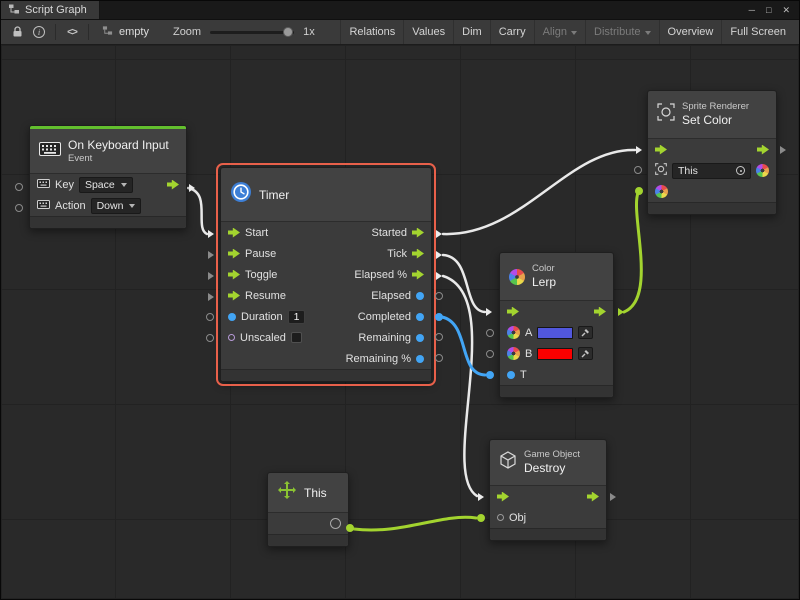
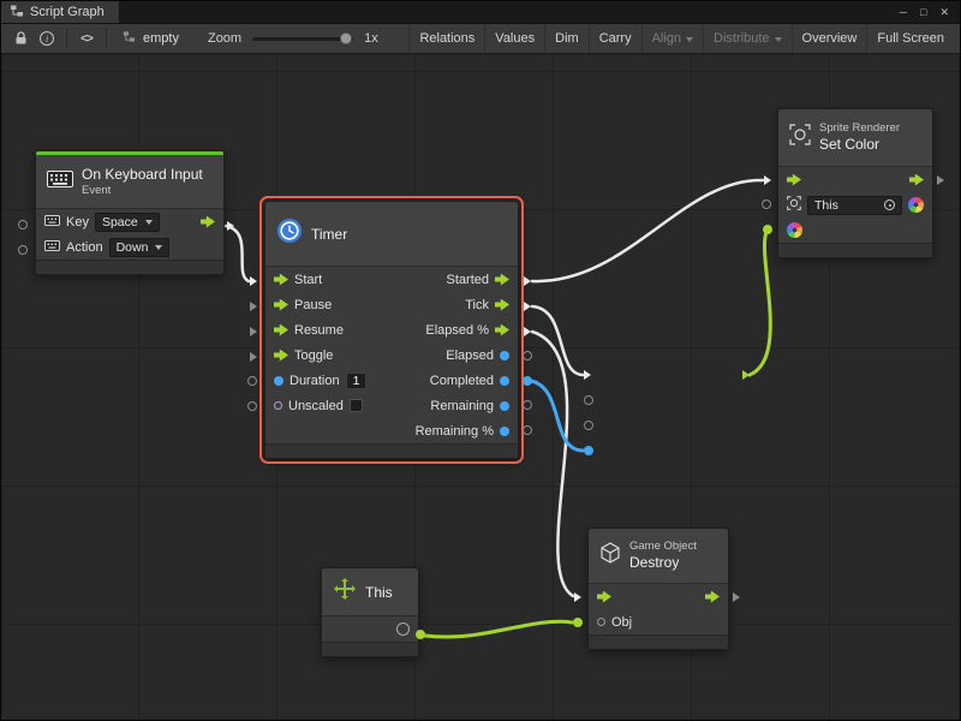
  Script Graph
  ─
  □
  ✕
  i
  <>
  empty
  Zoom
  1x
  Relations
  Values
  Dim
  Carry
  Align
  Distribute
  Overview
  Full Screen
  On Keyboard Input
  Event
  Key
  Space
  Action
  Down
  Timer
  Start
  Started
  Pause
  Tick
- Toggle
+ Resume
  Elapsed %
- Resume
+ Toggle
  Elapsed
  Duration
  1
  Completed
  Unscaled
  Remaining
  Remaining %
- Color
- Lerp
- A
- B
- T
  Sprite Renderer
  Set Color
  This
  This
  Game Object
  Destroy
  Obj
